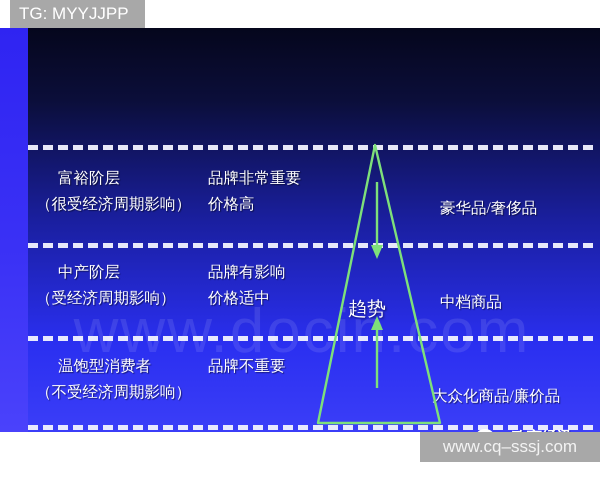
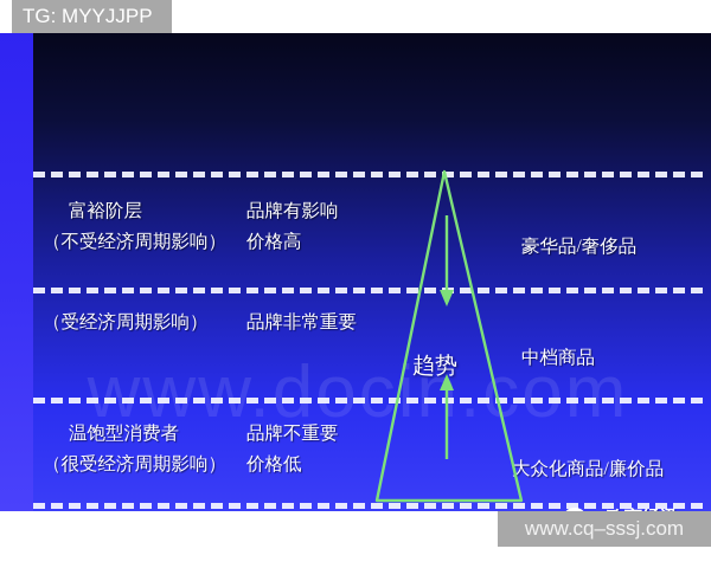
  www.docin.com
  富裕阶层
- （很受经济周期影响）
+ （不受经济周期影响）
- 品牌非常重要
+ 品牌有影响
  价格高
  豪华品/奢侈品
- 中产阶层
  （受经济周期影响）
- 品牌有影响
+ 品牌非常重要
- 价格适中
  中档商品
  温饱型消费者
- （不受经济周期影响）
+ （很受经济周期影响）
  品牌不重要
+ 价格低
  大众化商品/廉价品
  趋势
  TG: MYYJJPP
  www.cq–sssj.com
